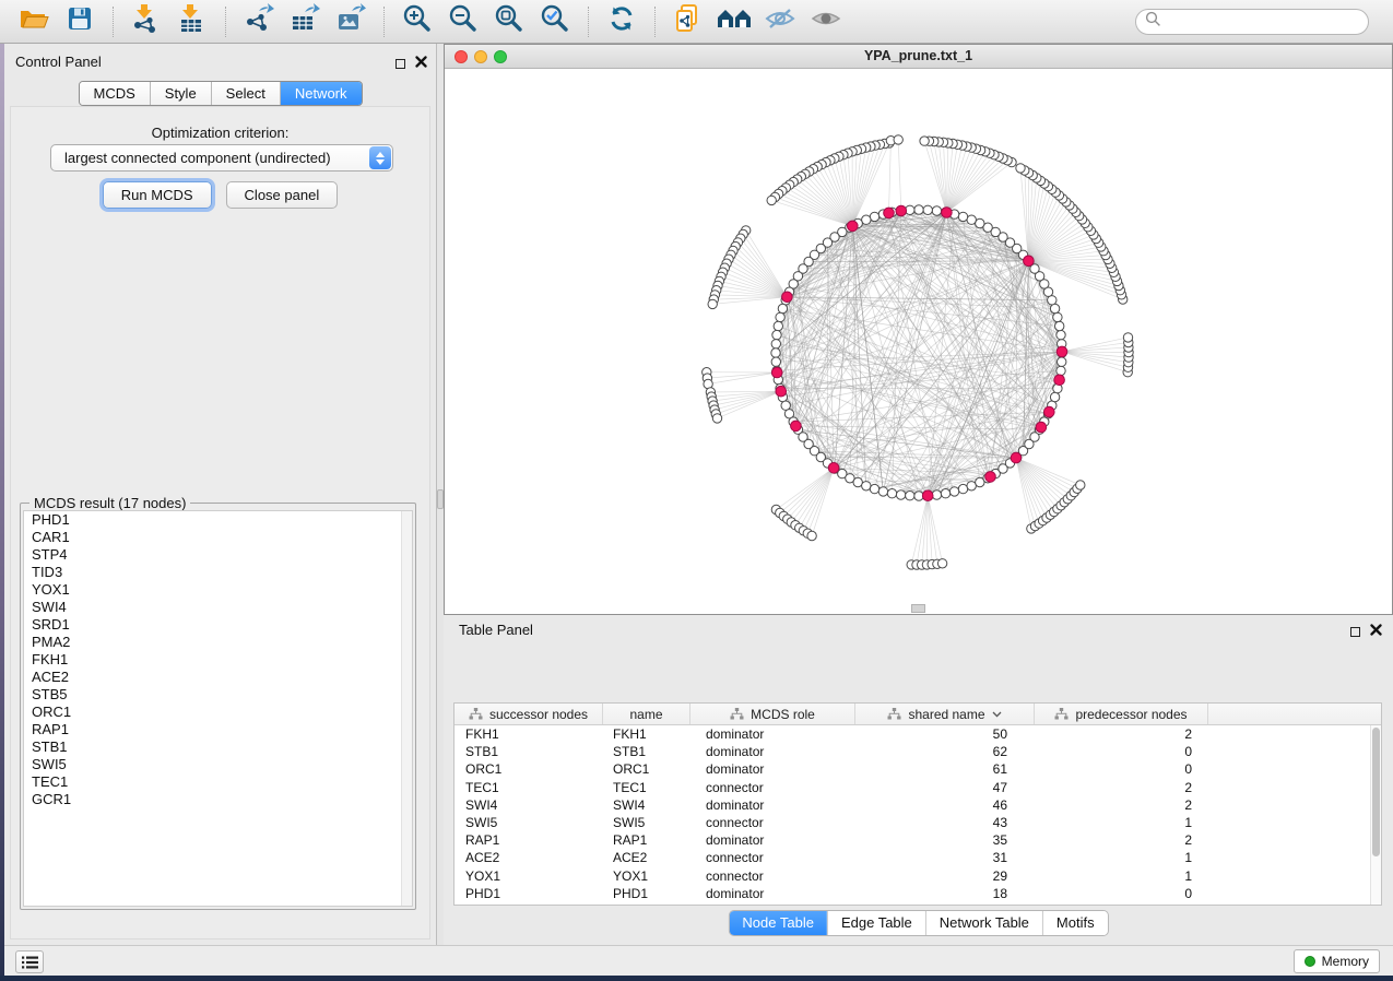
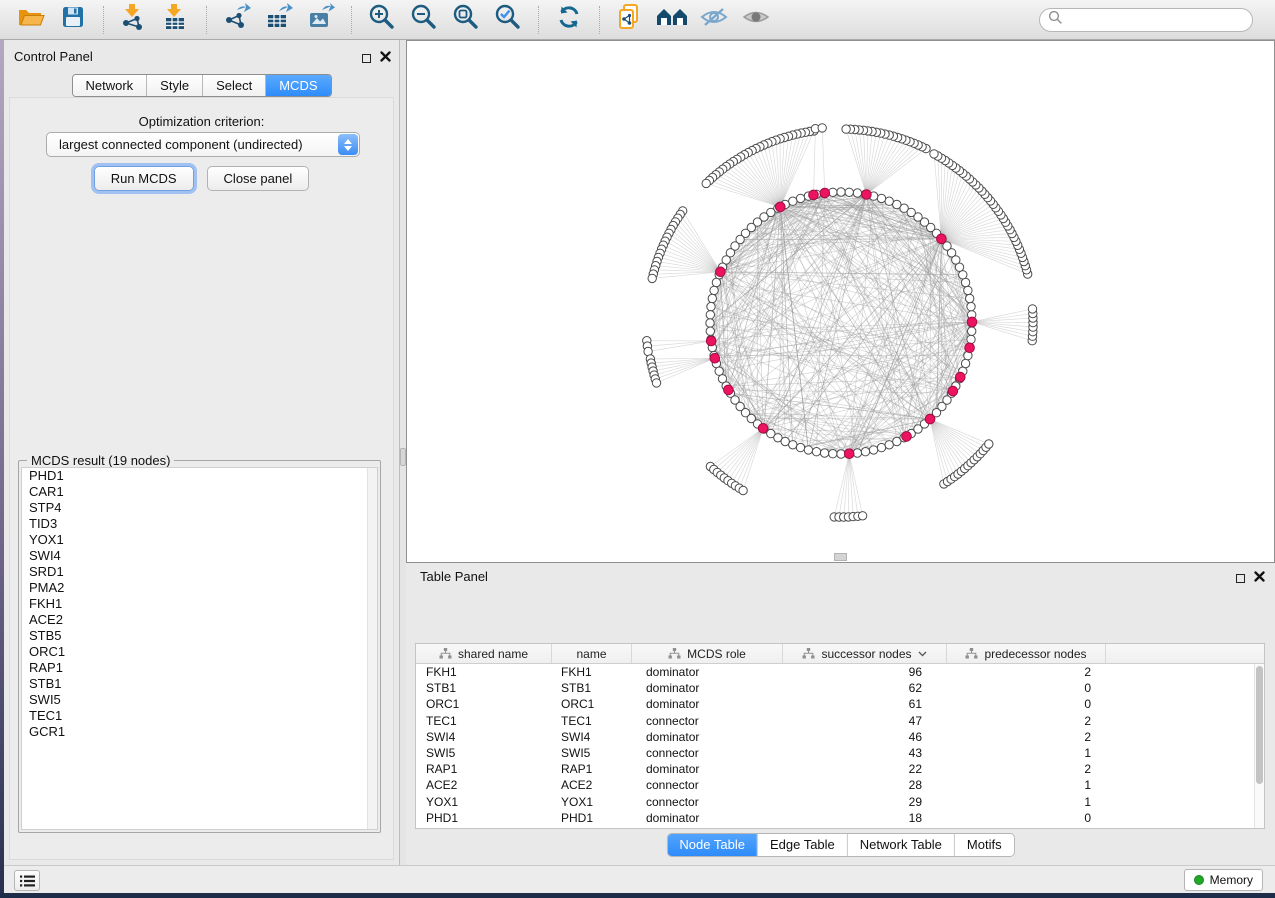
  Control Panel
- MCDS
+ Network
  Style
  Select
- Network
+ MCDS
  Optimization criterion:
  largest connected component (undirected)
  Run MCDS
  Close panel
- MCDS result (17 nodes)
+ MCDS result (19 nodes)
  PHD1
  CAR1
  STP4
  TID3
  YOX1
  SWI4
  SRD1
  PMA2
  FKH1
  ACE2
  STB5
  ORC1
  RAP1
  STB1
  SWI5
  TEC1
  GCR1
- YPA_prune.txt_1
  Table Panel
- successor nodes
+ shared name
  name
  MCDS role
- shared name
+ successor nodes
  predecessor nodes
  FKH1
  FKH1
  dominator
- 50
+ 96
  2
  STB1
  STB1
  dominator
  62
  0
  ORC1
  ORC1
  dominator
  61
  0
  TEC1
  TEC1
  connector
  47
  2
  SWI4
  SWI4
  dominator
  46
  2
  SWI5
  SWI5
  connector
  43
  1
  RAP1
  RAP1
  dominator
- 35
+ 22
  2
  ACE2
  ACE2
  connector
- 31
+ 28
  1
  YOX1
  YOX1
  connector
  29
  1
  PHD1
  PHD1
  dominator
  18
  0
  Node Table
  Edge Table
  Network Table
  Motifs
  Memory
